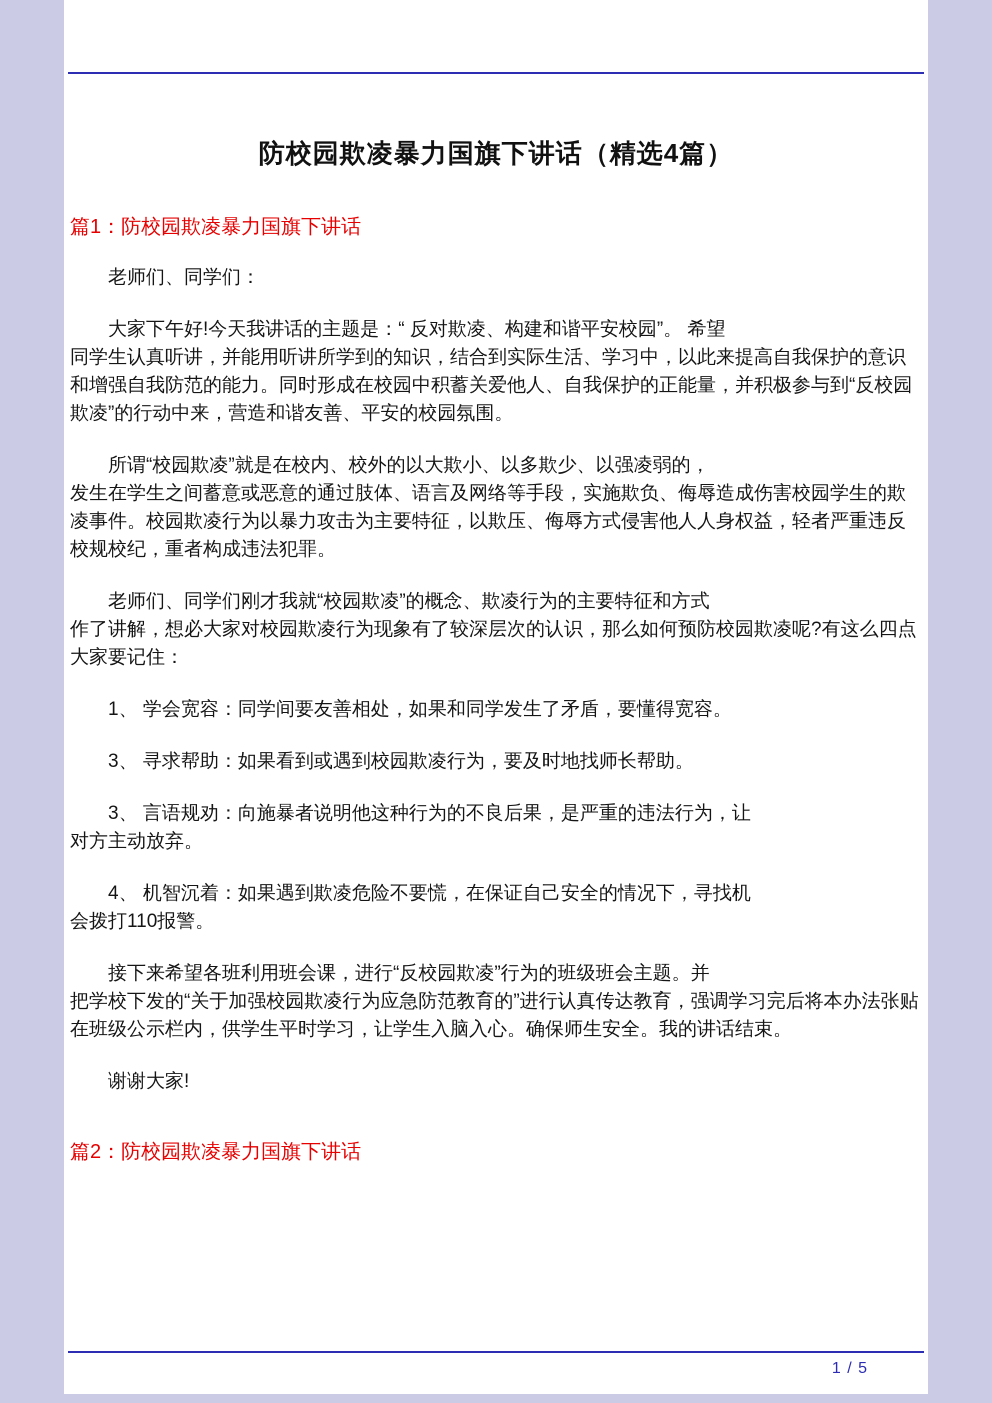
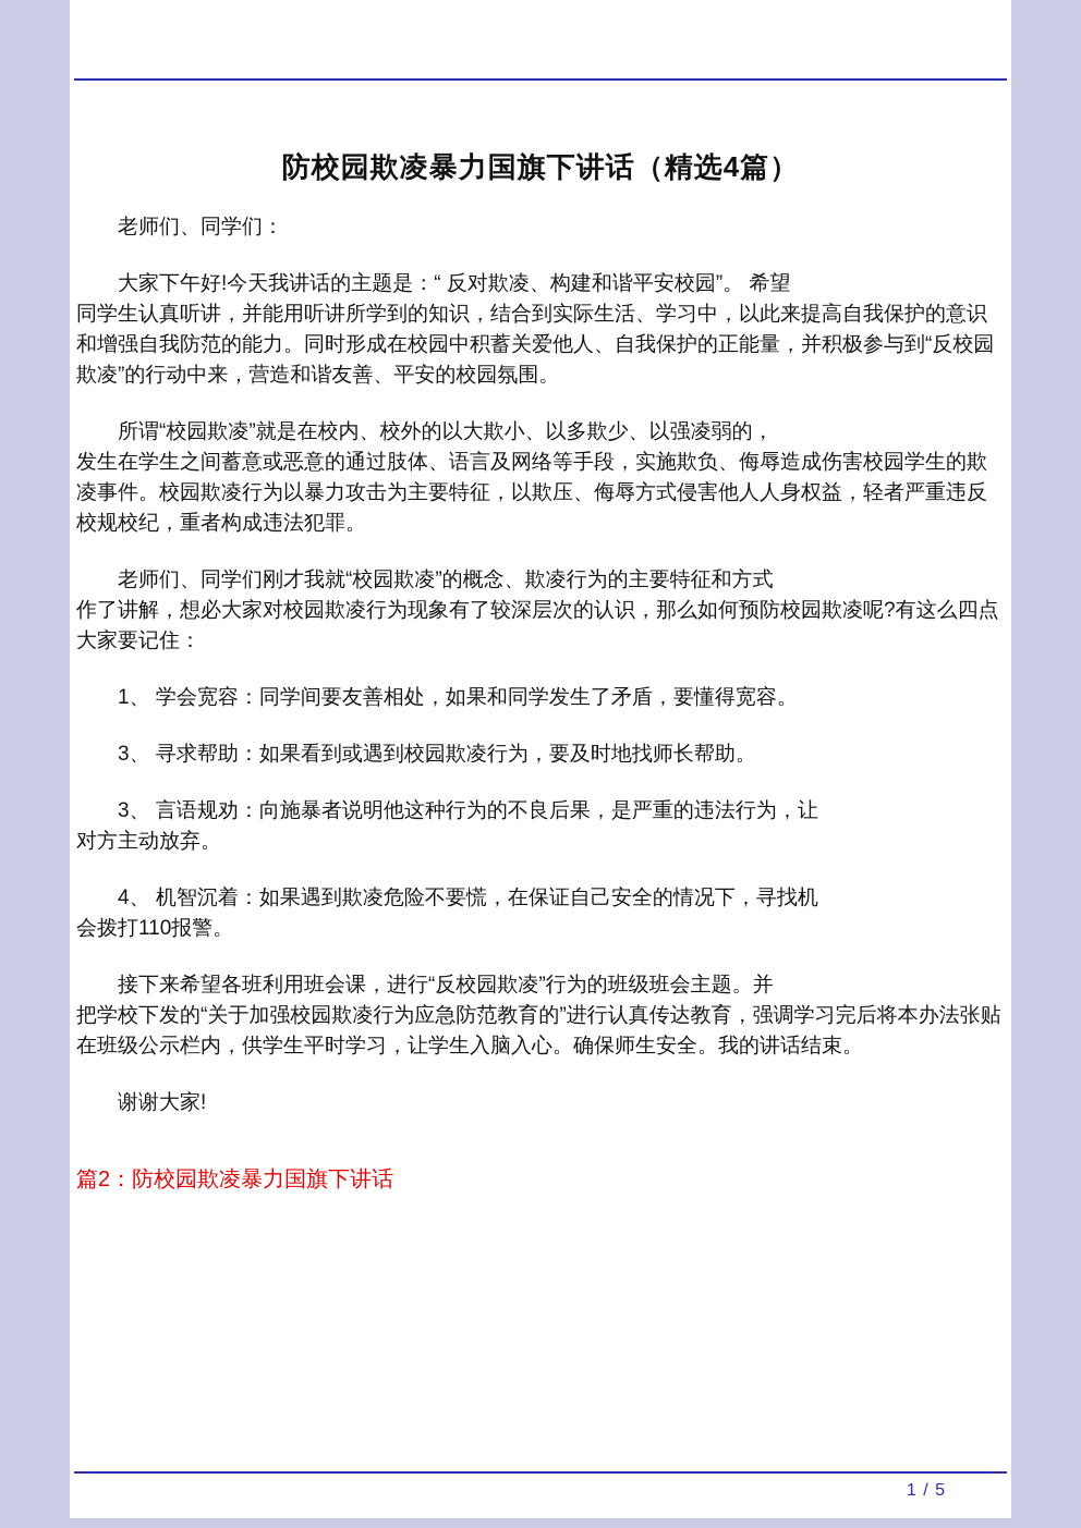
  防校园欺凌暴力国旗下讲话（精选4篇）
- 篇1：防校园欺凌暴力国旗下讲话
  老师们、同学们：
  大家下午好!今天我讲话的主题是：“ 反对欺凌、构建和谐平安校园”。 希望
  同学生认真听讲，并能用听讲所学到的知识，结合到实际生活、学习中，以此来提高自我保护的意识和增强自我防范的能力。同时形成在校园中积蓄关爱他人、自我保护的正能量，并积极参与到“反校园欺凌”的行动中来，营造和谐友善、平安的校园氛围。
  所谓“校园欺凌”就是在校内、校外的以大欺小、以多欺少、以强凌弱的，
  发生在学生之间蓄意或恶意的通过肢体、语言及网络等手段，实施欺负、侮辱造成伤害校园学生的欺凌事件。校园欺凌行为以暴力攻击为主要特征，以欺压、侮辱方式侵害他人人身权益，轻者严重违反校规校纪，重者构成违法犯罪。
  老师们、同学们刚才我就“校园欺凌”的概念、欺凌行为的主要特征和方式
  作了讲解，想必大家对校园欺凌行为现象有了较深层次的认识，那么如何预防校园欺凌呢?有这么四点大家要记住：
  1、 学会宽容：同学间要友善相处，如果和同学发生了矛盾，要懂得宽容。
  3、 寻求帮助：如果看到或遇到校园欺凌行为，要及时地找师长帮助。
  3、 言语规劝：向施暴者说明他这种行为的不良后果，是严重的违法行为，让
  对方主动放弃。
  4、 机智沉着：如果遇到欺凌危险不要慌，在保证自己安全的情况下，寻找机
  会拨打110报警。
  接下来希望各班利用班会课，进行“反校园欺凌”行为的班级班会主题。并
  把学校下发的“关于加强校园欺凌行为应急防范教育的”进行认真传达教育，强调学习完后将本办法张贴在班级公示栏内，供学生平时学习，让学生入脑入心。确保师生安全。我的讲话结束。
  谢谢大家!
  篇2：防校园欺凌暴力国旗下讲话
  1 / 5
